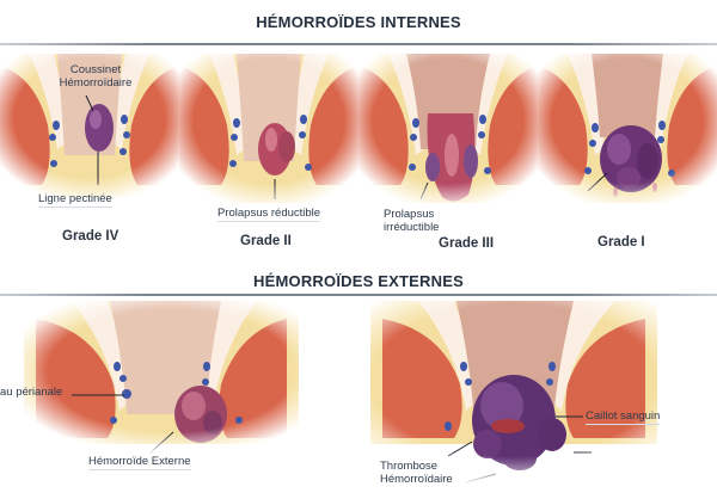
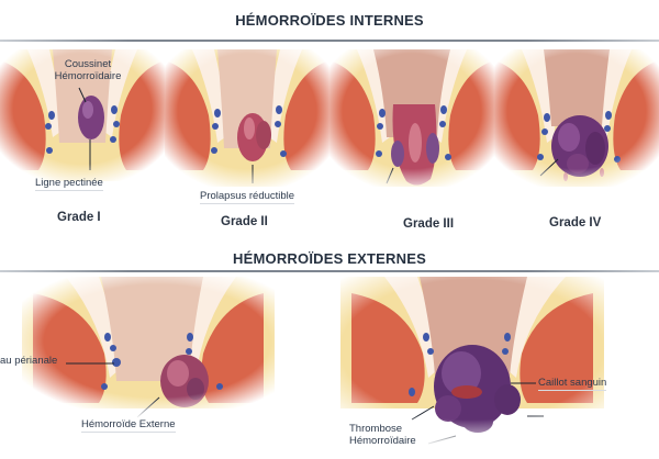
  HÉMORROÏDES INTERNES
  Coussinet
  Hémorroïdaire
  Ligne pectinée
- Grade IV
+ Grade I
  Prolapsus réductible
  Grade II
- Prolapsus
- irréductible
  Grade III
- Grade I
+ Grade IV
  HÉMORROÏDES EXTERNES
  au périanale
  Hémorroïde Externe
  Caillot sanguin
  Thrombose
  Hémorroïdaire
